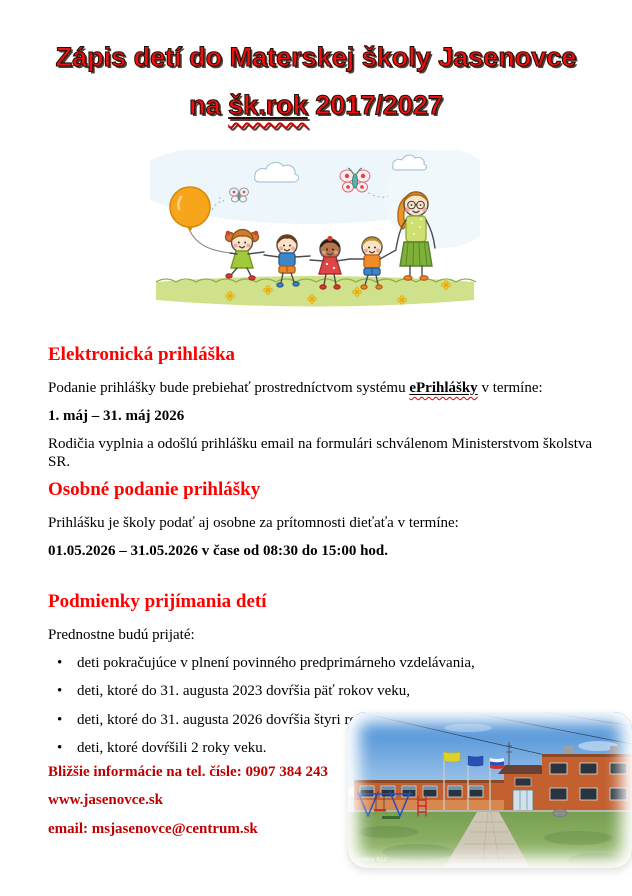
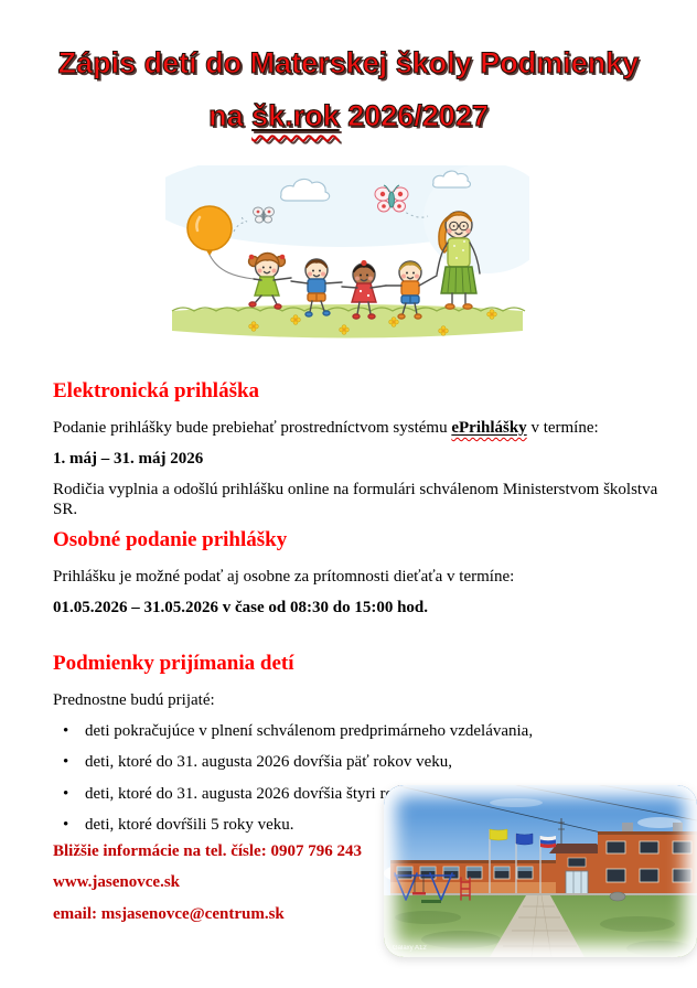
- Zápis detí do Materskej školy Jasenovce
+ Zápis detí do Materskej školy Podmienky
- na šk.rok 2017/2027
+ na šk.rok 2026/2027
  Elektronická prihláška
  Podanie prihlášky bude prebiehať prostredníctvom systému ePrihlášky v termíne:
  1. máj – 31. máj 2026
- Rodičia vyplnia a odošlú prihlášku email na formulári schválenom Ministerstvom školstva SR.
+ Rodičia vyplnia a odošlú prihlášku online na formulári schválenom Ministerstvom školstva SR.
  Osobné podanie prihlášky
- Prihlášku je školy podať aj osobne za prítomnosti dieťaťa v termíne:
+ Prihlášku je možné podať aj osobne za prítomnosti dieťaťa v termíne:
  01.05.2026 – 31.05.2026 v čase od 08:30 do 15:00 hod.
  Podmienky prijímania detí
  Prednostne budú prijaté:
  •
- deti pokračujúce v plnení povinného predprimárneho vzdelávania,
+ deti pokračujúce v plnení schválenom predprimárneho vzdelávania,
  •
- deti, ktoré do 31. augusta 2023 dovŕšia päť rokov veku,
+ deti, ktoré do 31. augusta 2026 dovŕšia päť rokov veku,
  •
  deti, ktoré do 31. augusta 2026 dovŕšia štyri r
  •
- deti, ktoré dovŕšili 2 roky veku.
+ deti, ktoré dovŕšili 5 roky veku.
- Bližšie informácie na tel. čísle: 0907 384 243
+ Bližšie informácie na tel. čísle: 0907 796 243
  www.jasenovce.sk
  email: msjasenovce@centrum.sk
